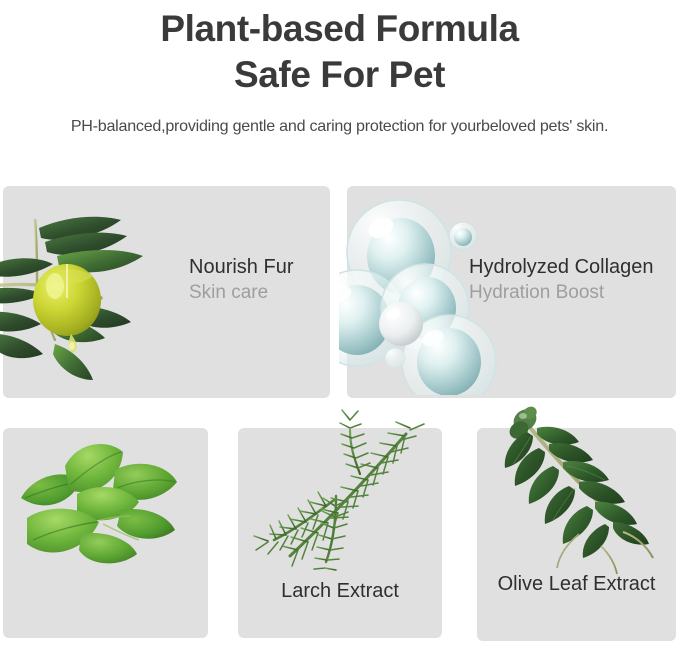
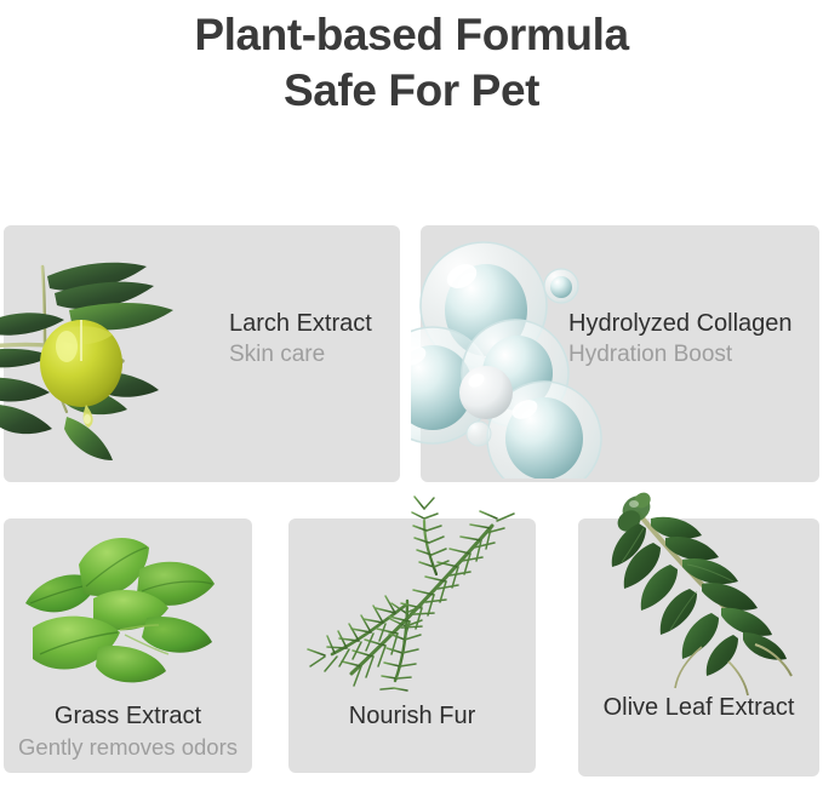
  Plant-based Formula
  Safe For Pet
- PH-balanced,providing gentle and caring protection for yourbeloved pets' skin.
- Nourish Fur
+ Larch Extract
  Skin care
  Hydrolyzed Collagen
  Hydration Boost
+ Grass Extract
+ Gently removes odors
- Larch Extract
+ Nourish Fur
  Olive Leaf Extract
